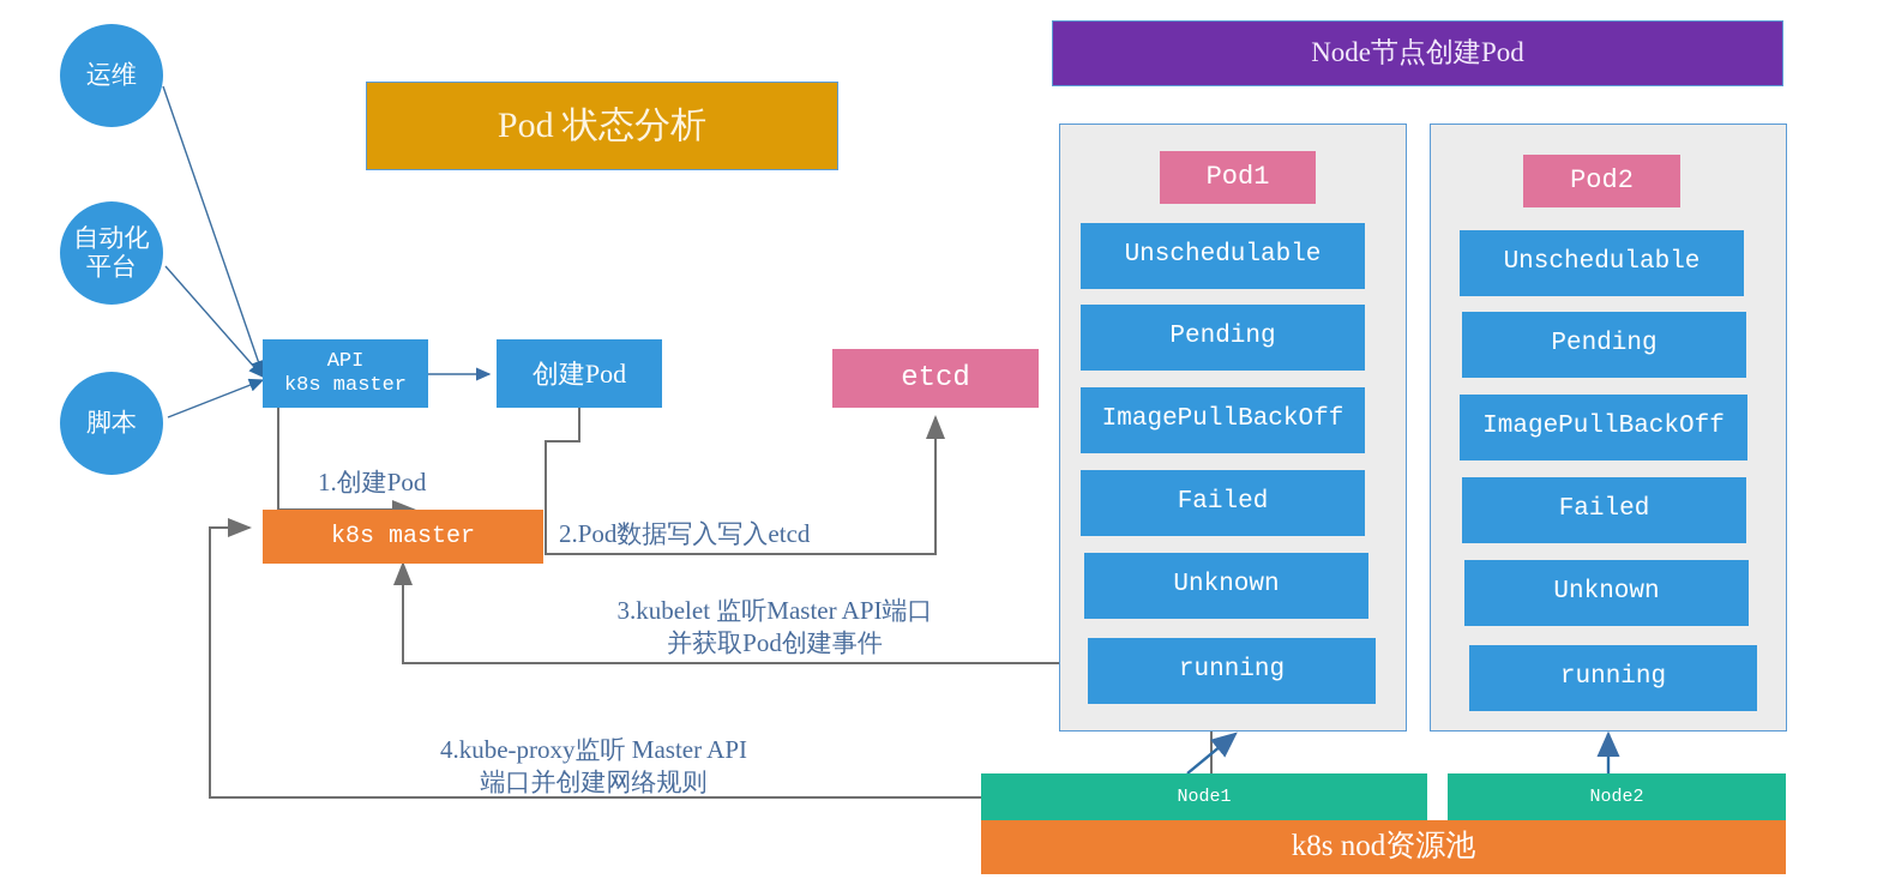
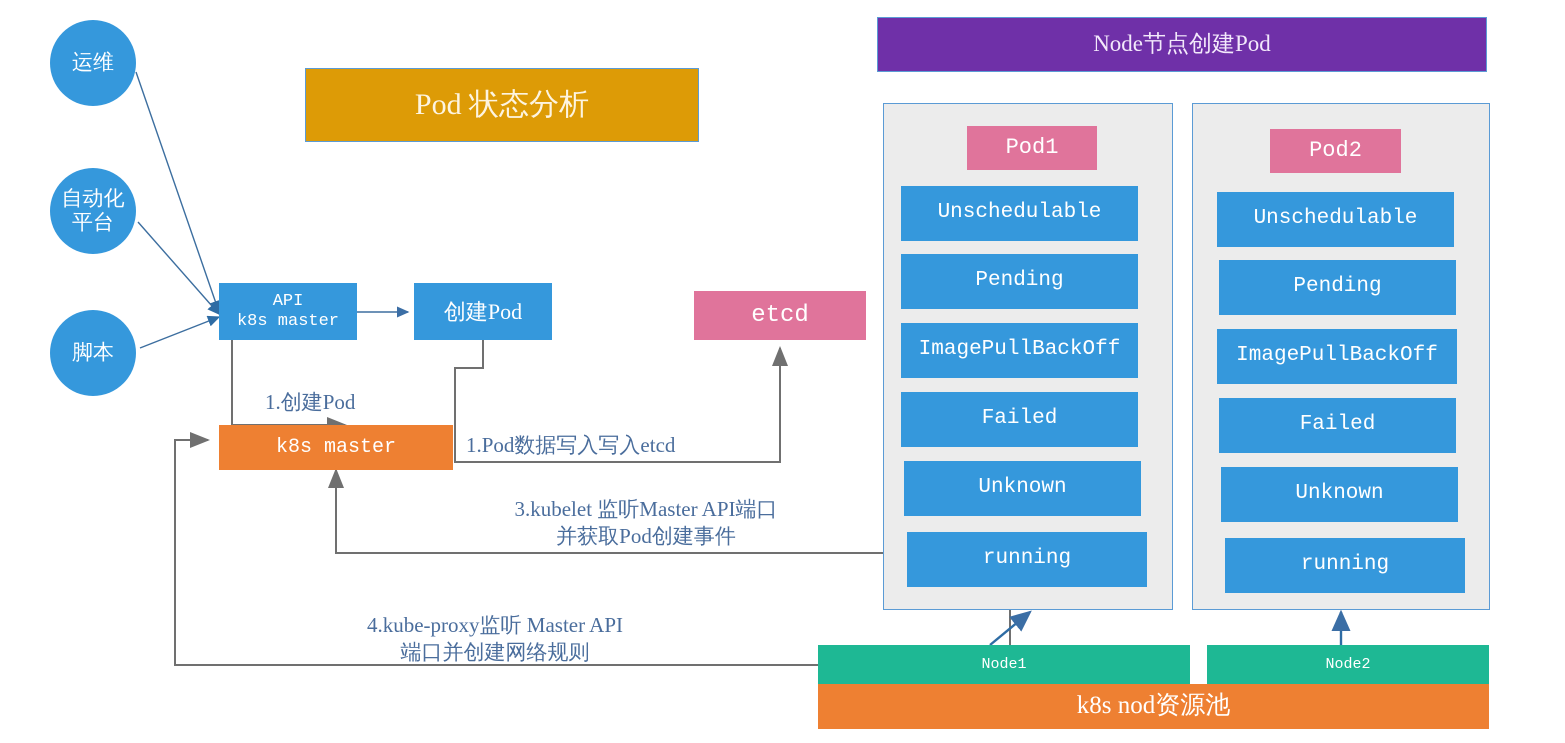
  运维
  自动化
  平台
  脚本
  Pod 状态分析
  API
  k8s master
  创建Pod
  etcd
  k8s master
  1.创建Pod
- 2.Pod数据写入写入etcd
+ 1.Pod数据写入写入etcd
  3.kubelet 监听Master API端口
  并获取Pod创建事件
  4.kube-proxy监听 Master API
  端口并创建网络规则
  Node节点创建Pod
  Pod1
  Unschedulable
  Pending
  ImagePullBackOff
  Failed
  Unknown
  running
  Pod2
  Unschedulable
  Pending
  ImagePullBackOff
  Failed
  Unknown
  running
  Node1
  Node2
  k8s nod资源池
